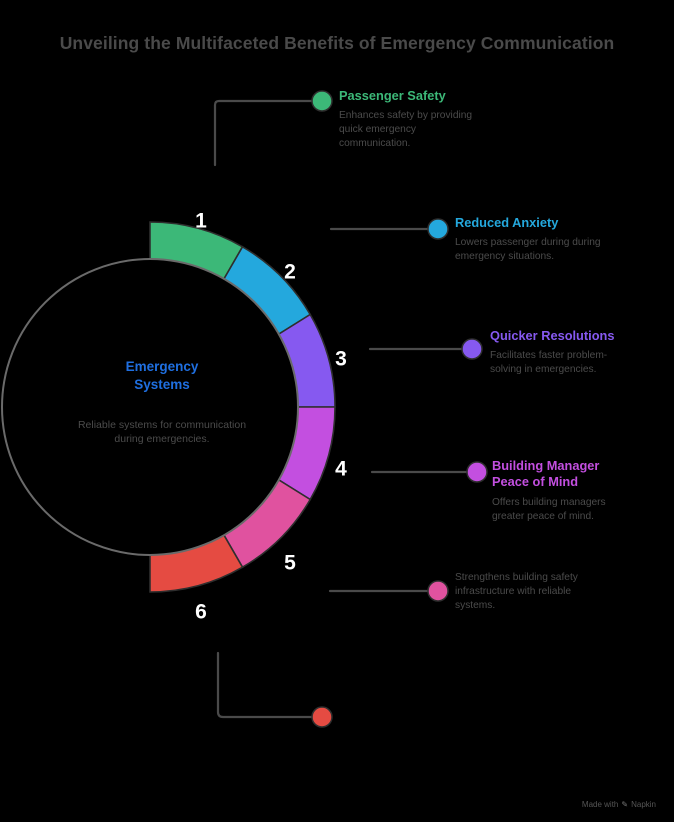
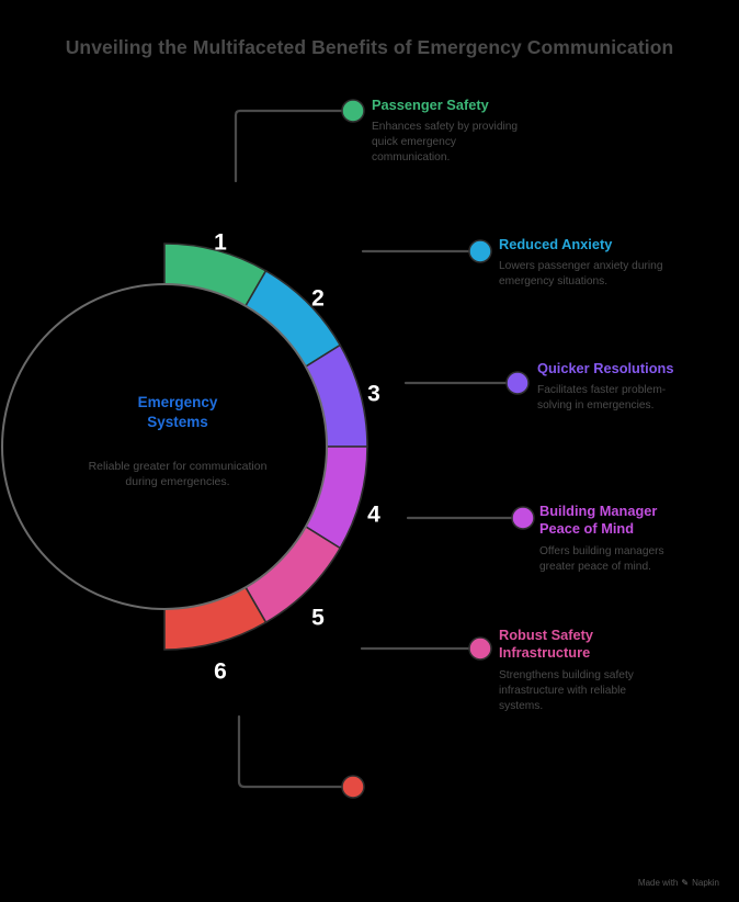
  Unveiling the Multifaceted Benefits of Emergency Communication
  1
  2
  3
  4
  5
  6
  Emergency
  Systems
- Reliable systems for communication during emergencies.
+ Reliable greater for communication during emergencies.
  Passenger Safety
  Enhances safety by providing quick emergency communication.
  Reduced Anxiety
- Lowers passenger during during emergency situations.
+ Lowers passenger anxiety during emergency situations.
  Quicker Resolutions
  Facilitates faster problem-solving in emergencies.
  Building Manager Peace of Mind
  Offers building managers greater peace of mind.
+ Robust Safety Infrastructure
  Strengthens building safety infrastructure with reliable systems.
  Made with
  ✎
  Napkin
